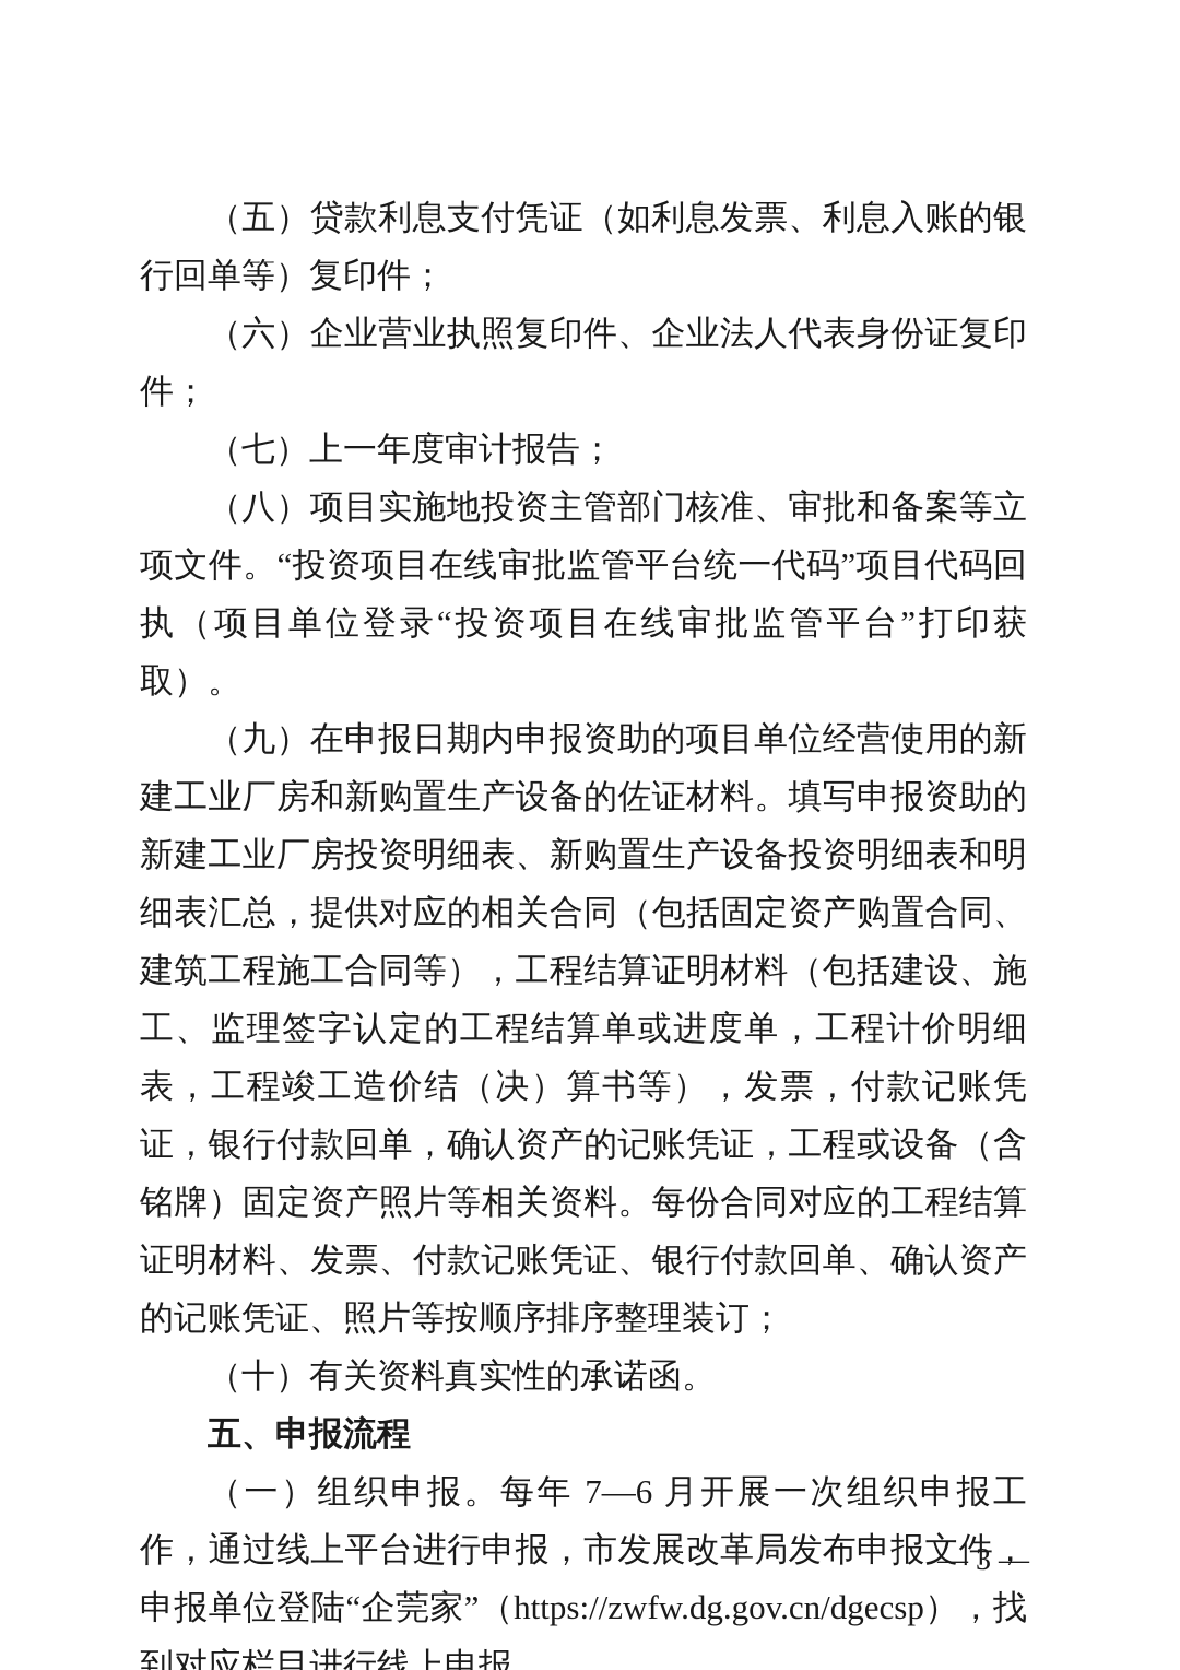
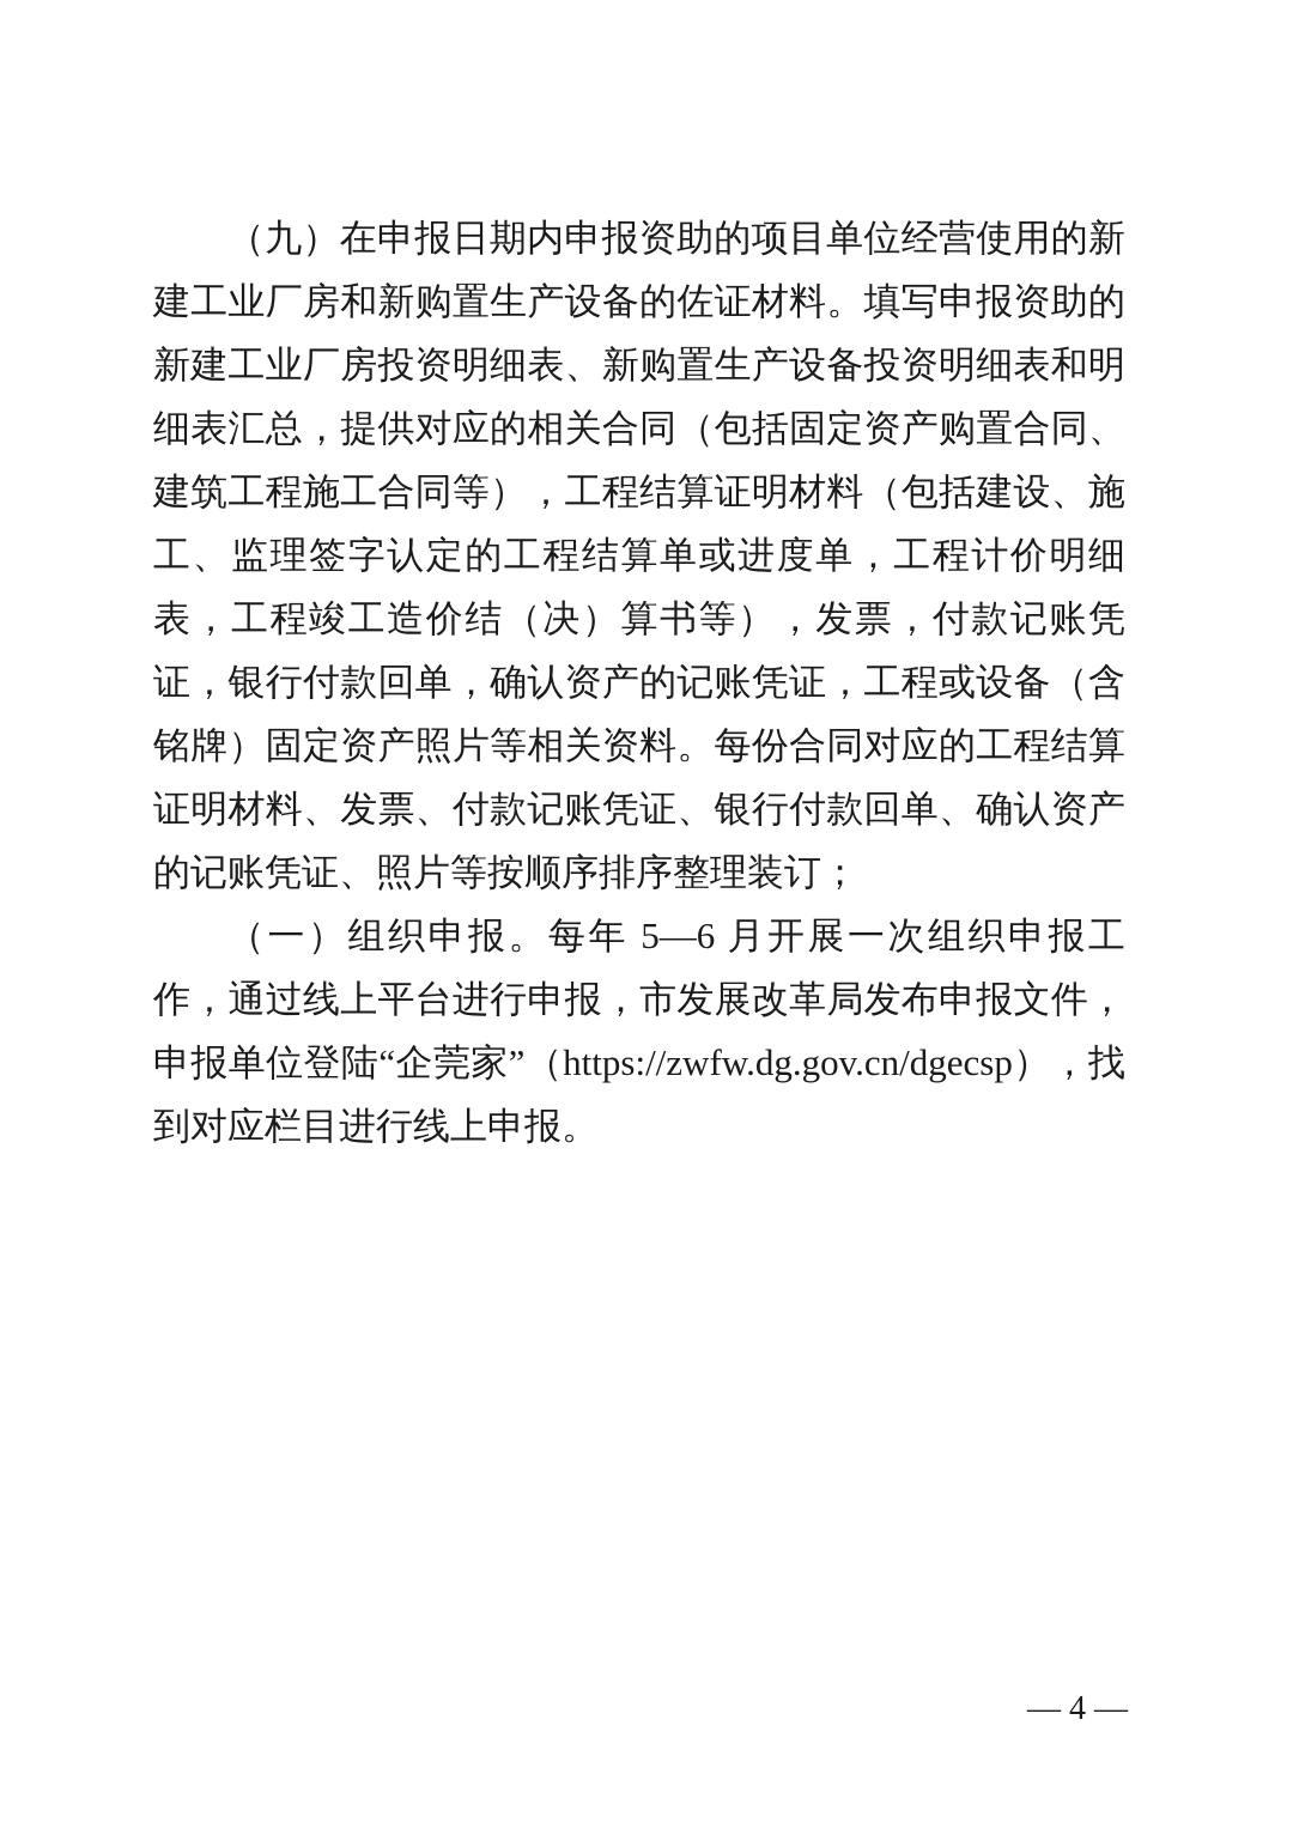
- （五）贷款利息支付凭证（如利息发票、利息入账的银行回单等）复印件；
- （六）企业营业执照复印件、企业法人代表身份证复印件；
- （七）上一年度审计报告；
- （八）项目实施地投资主管部门核准、审批和备案等立项文件。“投资项目在线审批监管平台统一代码”项目代码回执（项目单位登录“投资项目在线审批监管平台”打印获取）。
  （九）在申报日期内申报资助的项目单位经营使用的新建工业厂房和新购置生产设备的佐证材料。填写申报资助的新建工业厂房投资明细表、新购置生产设备投资明细表和明细表汇总，提供对应的相关合同（包括固定资产购置合同、建筑工程施工合同等），工程结算证明材料（包括建设、施工、监理签字认定的工程结算单或进度单，工程计价明细表，工程竣工造价结（决）算书等），发票，付款记账凭证，银行付款回单，确认资产的记账凭证，工程或设备（含铭牌）固定资产照片等相关资料。每份合同对应的工程结算证明材料、发票、付款记账凭证、银行付款回单、确认资产的记账凭证、照片等按顺序排序整理装订；
- （十）有关资料真实性的承诺函。
- 五、申报流程
- （一）组织申报。每年 7—6 月开展一次组织申报工作，通过线上平台进行申报，市发展改革局发布申报文件，申报单位登陆“企莞家”（https://zwfw.dg.gov.cn/dgecsp），找到对应栏目进行线上申报。
+ （一）组织申报。每年 5—6 月开展一次组织申报工作，通过线上平台进行申报，市发展改革局发布申报文件，申报单位登陆“企莞家”（https://zwfw.dg.gov.cn/dgecsp），找到对应栏目进行线上申报。
- — 3 —
+ — 4 —
